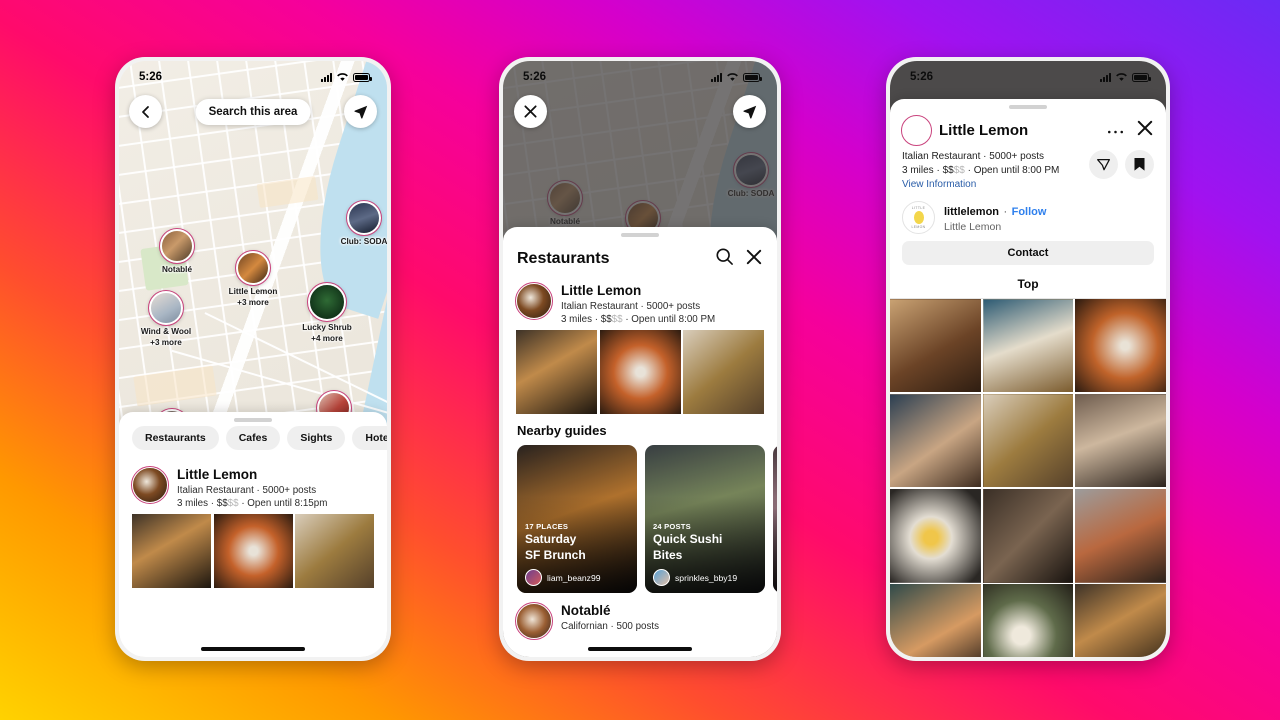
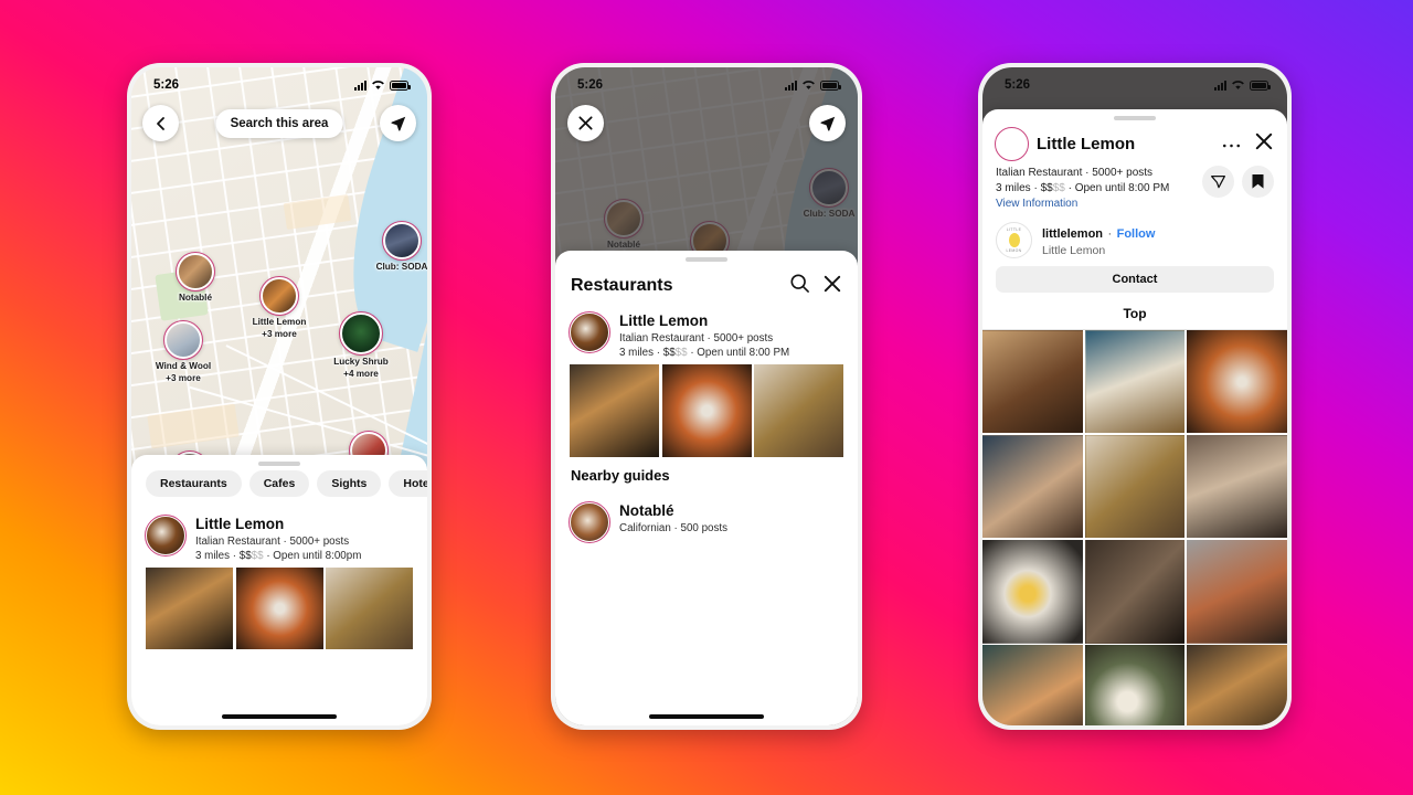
  5:26
  Search this area
  Notablé
  Little Lemon
  +3 more
  Club: SODA
  Lucky Shrub
  +4 more
  Wind & Wool
  +3 more
  Restaurants
  Cafes
  Sights
  Little Lemon
  Italian Restaurant · 5000+ posts
- 3 miles · $$$$ · Open until 8:15pm
+ 3 miles · $$$$ · Open until 8:00pm
  Notablé
  Club: SODA
  5:26
  Restaurants
  Little Lemon
  Italian Restaurant · 5000+ posts
  3 miles · $$$$ · Open until 8:00 PM
  Nearby guides
- 17 PLACES
- Saturday
- SF Brunch
- liam_beanz99
- 24 POSTS
- Quick Sushi
- Bites
- sprinkles_bby19
  Notablé
  Californian · 500 posts
  5:26
  Little Lemon
  Italian Restaurant · 5000+ posts
  3 miles · $$$$ · Open until 8:00 PM
  View Information
  littlelemon · Follow
  Little Lemon
  Contact
  Top
